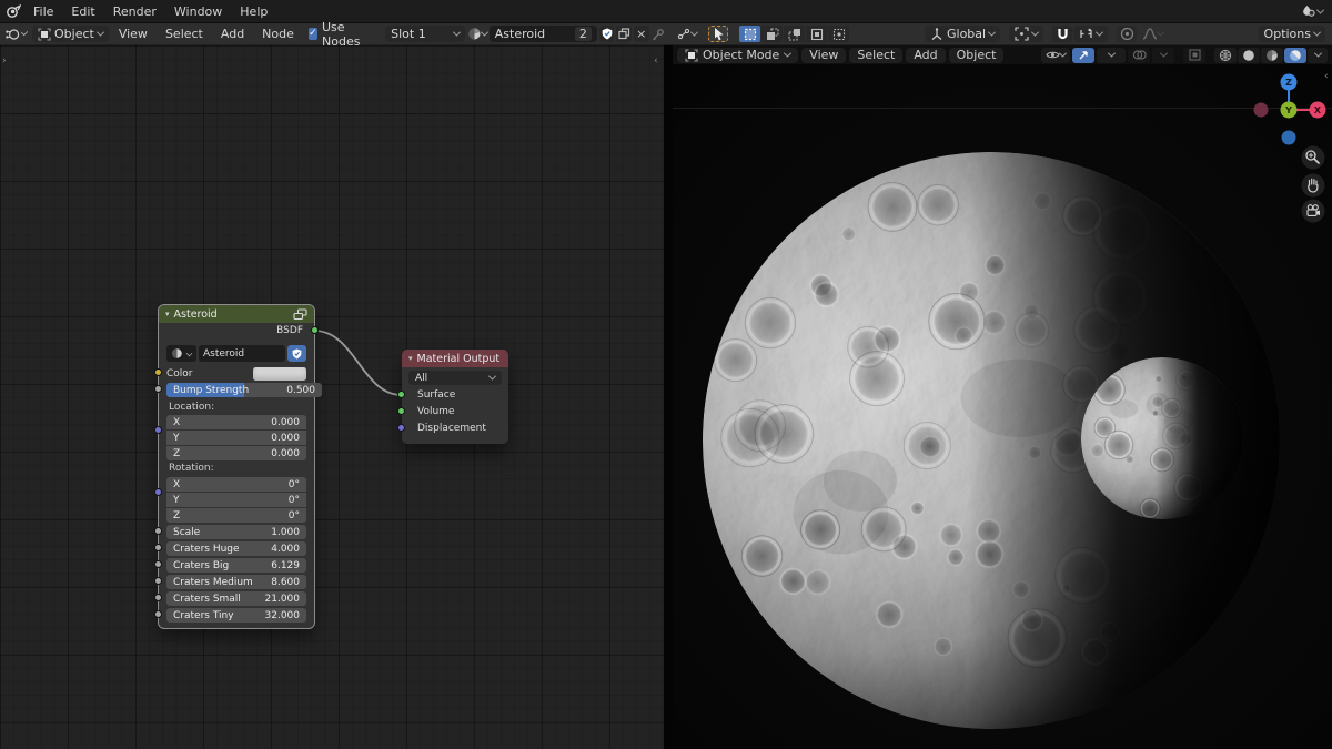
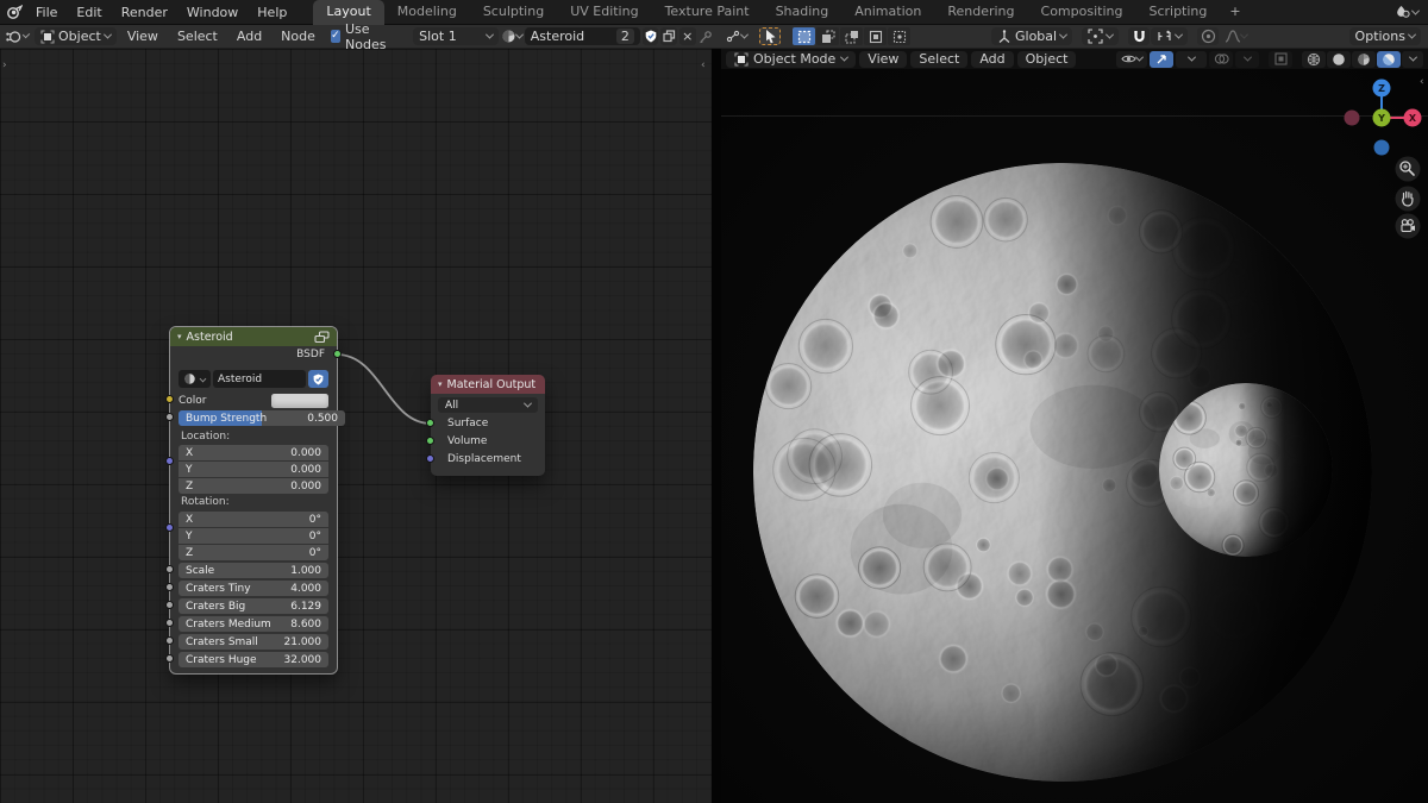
  File
  Edit
  Render
  Window
  Help
+ Layout
+ Modeling
+ Sculpting
+ UV Editing
+ Texture Paint
+ Shading
+ Animation
+ Rendering
+ Compositing
+ Scripting
+ +
  Object
  View
  Select
  Add
  Node
  ✓
  Use Nodes
  Slot 1
  Asteroid
  2
  ×
  Global
  Options
  ›
  ‹
  ▾
  Asteroid
  BSDF
  Asteroid
  Color
  Bump Strength
  0.500
  Location:
  X
  0.000
  Y
  0.000
  Z
  0.000
  Rotation:
  X
  0°
  Y
  0°
  Z
  0°
  Scale
  1.000
- Craters Huge
+ Craters Tiny
  4.000
  Craters Big
  6.129
  Craters Medium
  8.600
  Craters Small
  21.000
- Craters Tiny
+ Craters Huge
  32.000
  ▾
  Material Output
  All
  Surface
  Volume
  Displacement
  Object Mode
  View
  Select
  Add
  Object
  Z
  X
  Y
  ‹
